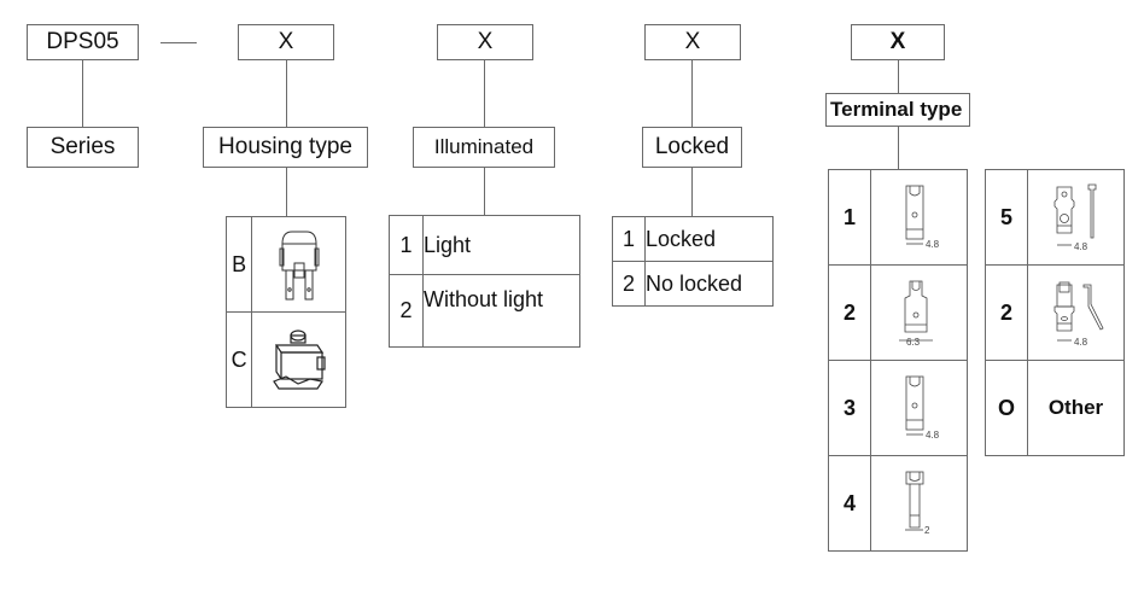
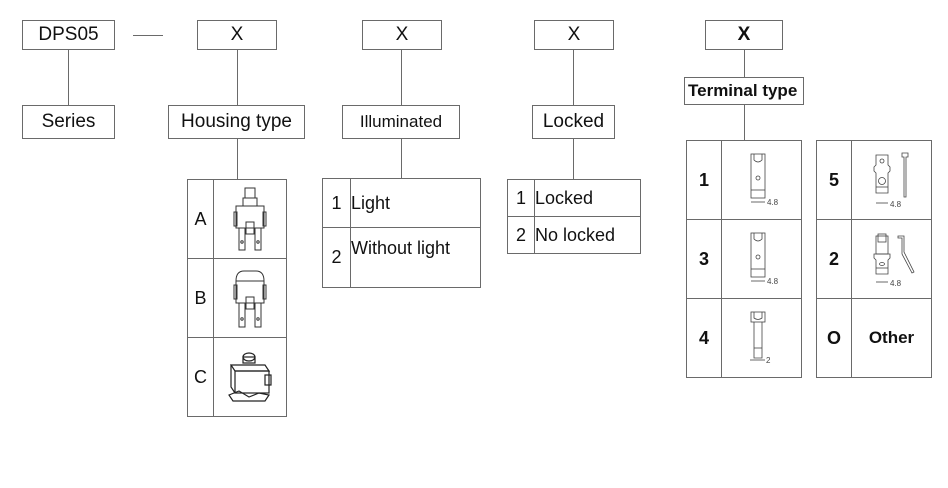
  DPS05
  X
  X
  X
  X
  Series
  Housing type
  Illuminated
  Locked
  Terminal type
+ A
  B
  C
  1	Light
  2	Without light
  1	Locked
  2	No locked
  1	4.8
- 2	6.3
  3	4.8
  4	2
  5	4.8
  2	4.8
  O	Other
